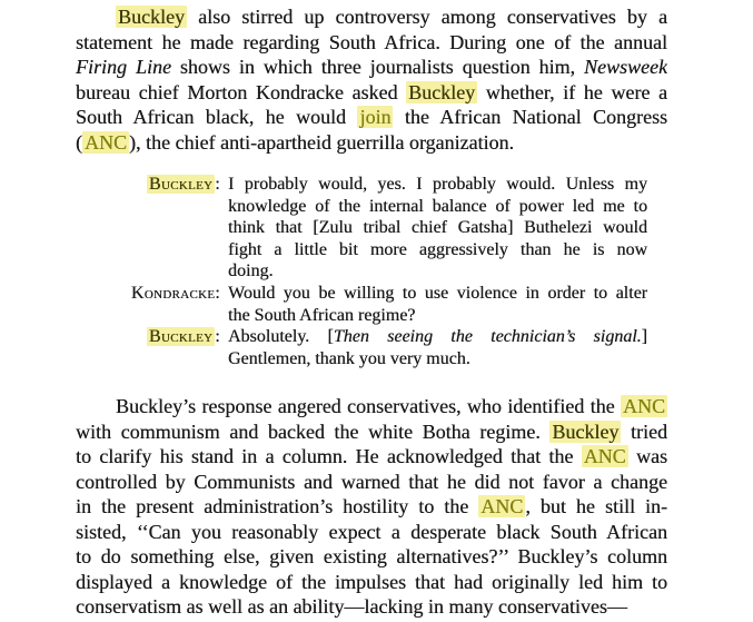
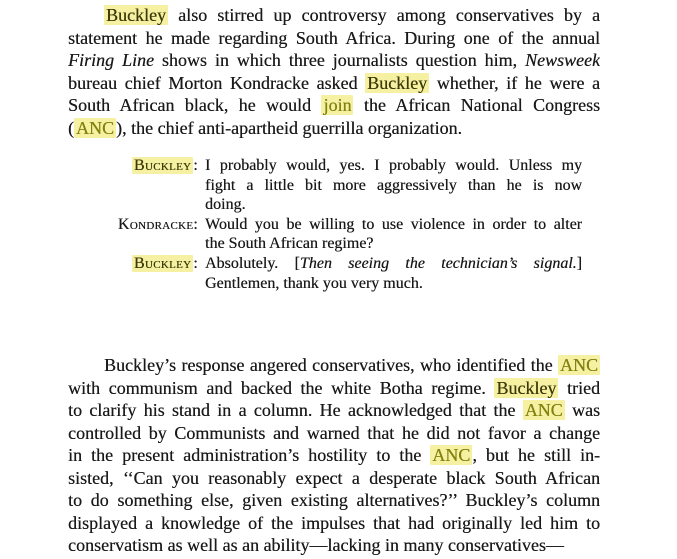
  Buckley also stirred up controversy among conservatives by a
  statement he made regarding South Africa. During one of the annual
  Firing Line shows in which three journalists question him, Newsweek
  bureau chief Morton Kondracke asked Buckley whether, if he were a
  South African black, he would join the African National Congress
  (ANC), the chief anti-apartheid guerrilla organization.
  Buckley:
  I probably would, yes. I probably would. Unless my
- knowledge of the internal balance of power led me to
- think that [Zulu tribal chief Gatsha] Buthelezi would
  fight a little bit more aggressively than he is now
  doing.
  Kondracke:
  Would you be willing to use violence in order to alter
  the South African regime?
  Buckley:
  Absolutely. [Then seeing the technician’s signal.]
  Gentlemen, thank you very much.
  Buckley’s response angered conservatives, who identified the ANC
  with communism and backed the white Botha regime. Buckley tried
  to clarify his stand in a column. He acknowledged that the ANC was
  controlled by Communists and warned that he did not favor a change
  in the present administration’s hostility to the ANC, but he still in-
  sisted, ‘‘Can you reasonably expect a desperate black South African
  to do something else, given existing alternatives?’’ Buckley’s column
  displayed a knowledge of the impulses that had originally led him to
  conservatism as well as an ability—lacking in many conservatives—
